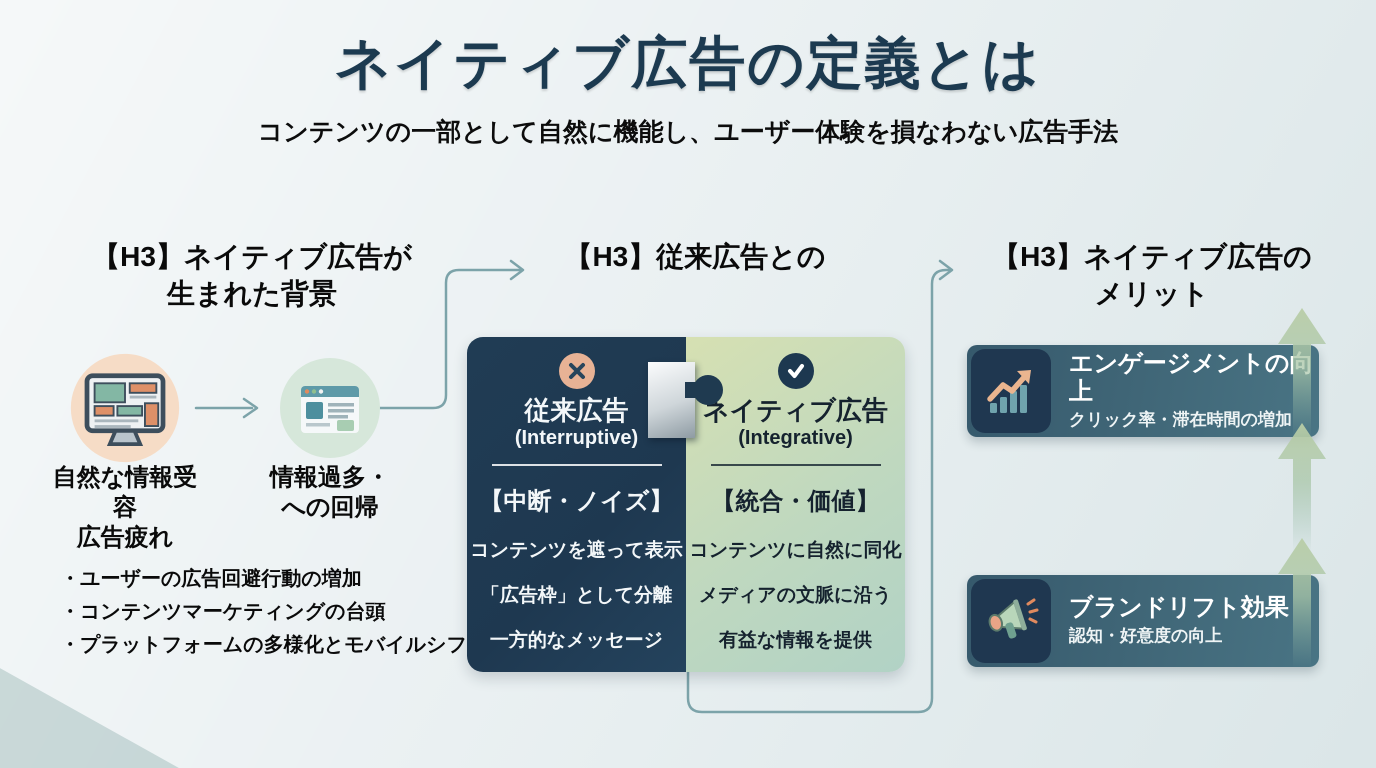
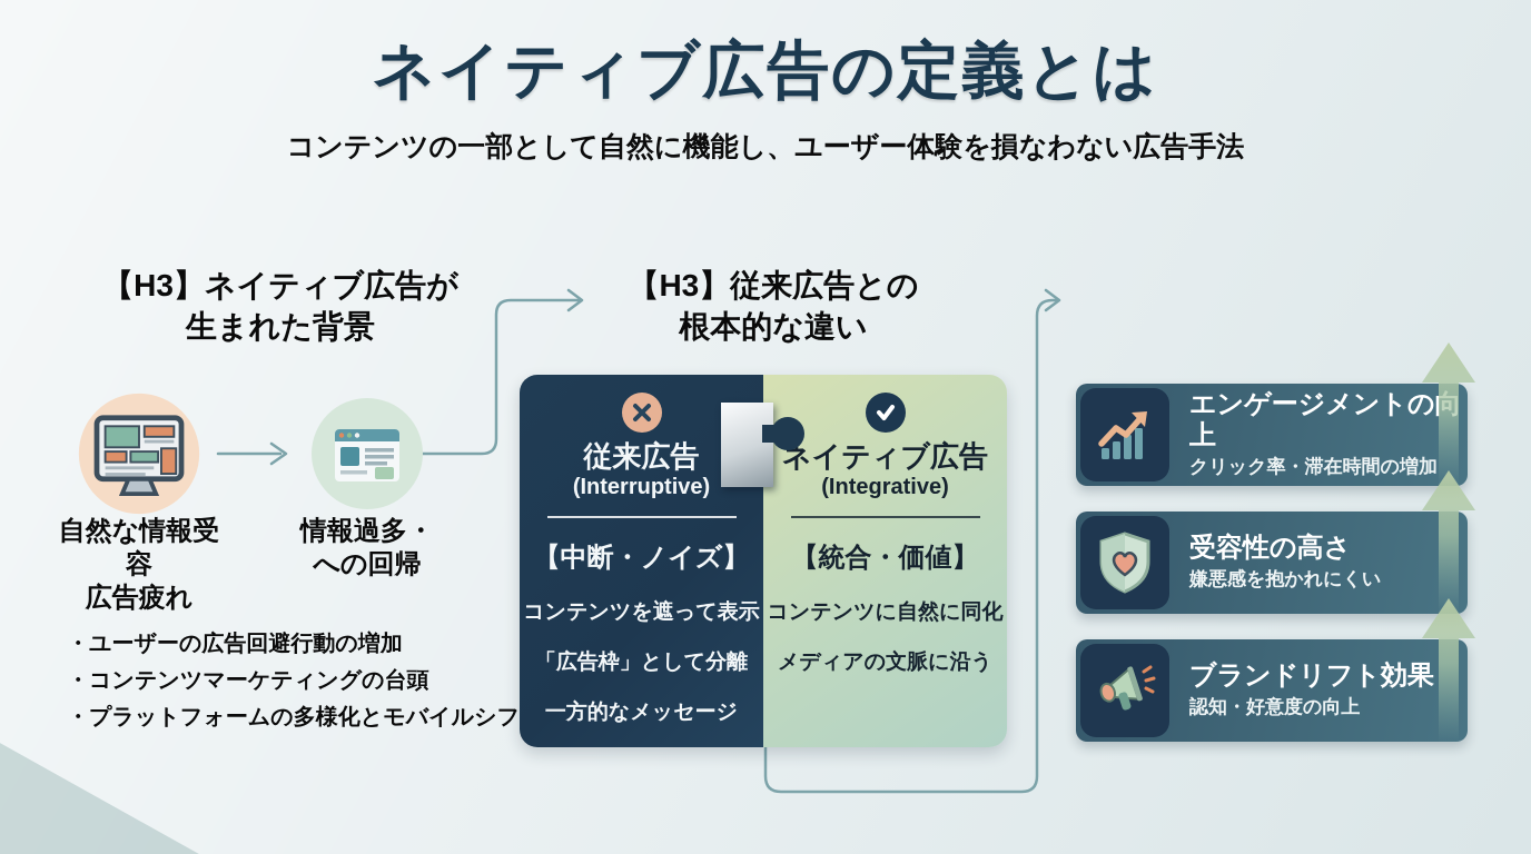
  ネイティブ広告の定義とは
  コンテンツの一部として自然に機能し、ユーザー体験を損なわない広告手法
  【H3】ネイティブ広告が
  生まれた背景
  自然な情報受容
  広告疲れ
  情報過多・
  への回帰
  ・ユーザーの広告回避行動の増加
  ・コンテンツマーケティングの台頭
  ・プラットフォームの多様化とモバイルシフ
  【H3】従来広告との
+ 根本的な違い
  従来広告
  (Interruptive)
  【中断・ノイズ】
  コンテンツを遮って表示
  「広告枠」として分離
  一方的なメッセージ
  ネイティブ広告
  (Integrative)
  【統合・価値】
  コンテンツに自然に同化
  メディアの文脈に沿う
- 有益な情報を提供
- 【H3】ネイティブ広告の
- メリット
  エンゲージメントの上
  クリック率・滞在時間の増加
+ 受容性の高さ
+ 嫌悪感を抱かれにくい
  ブランドリフト効果
  認知・好意度の向上
